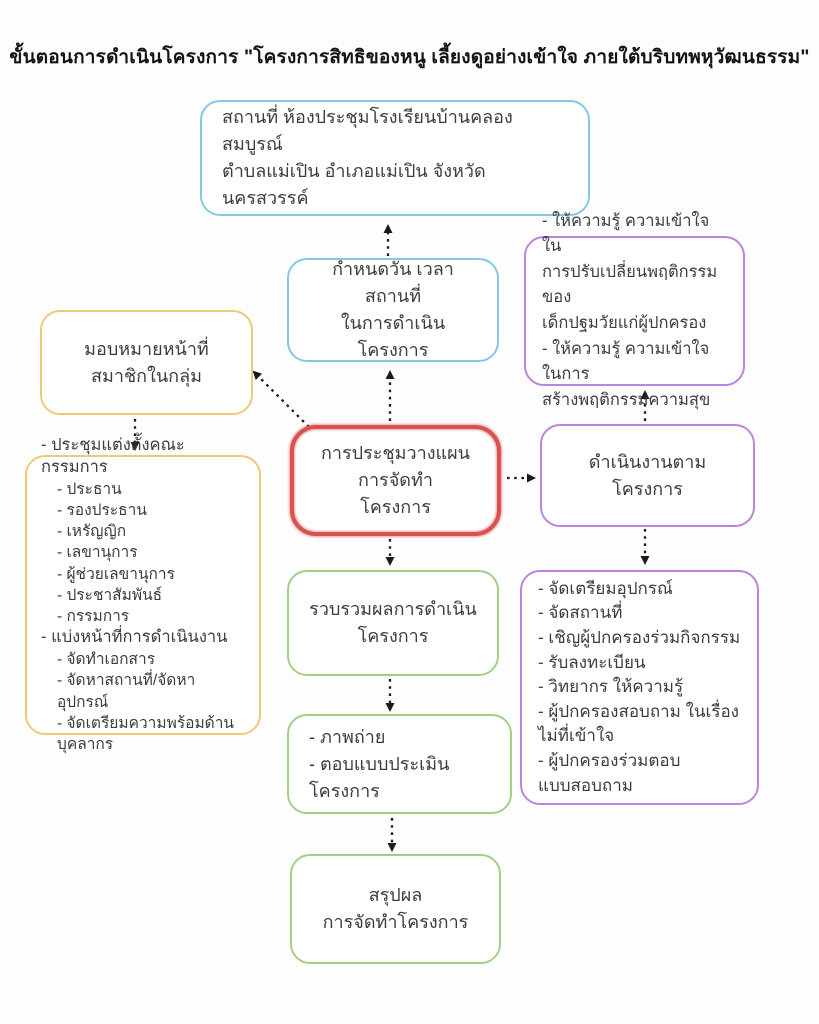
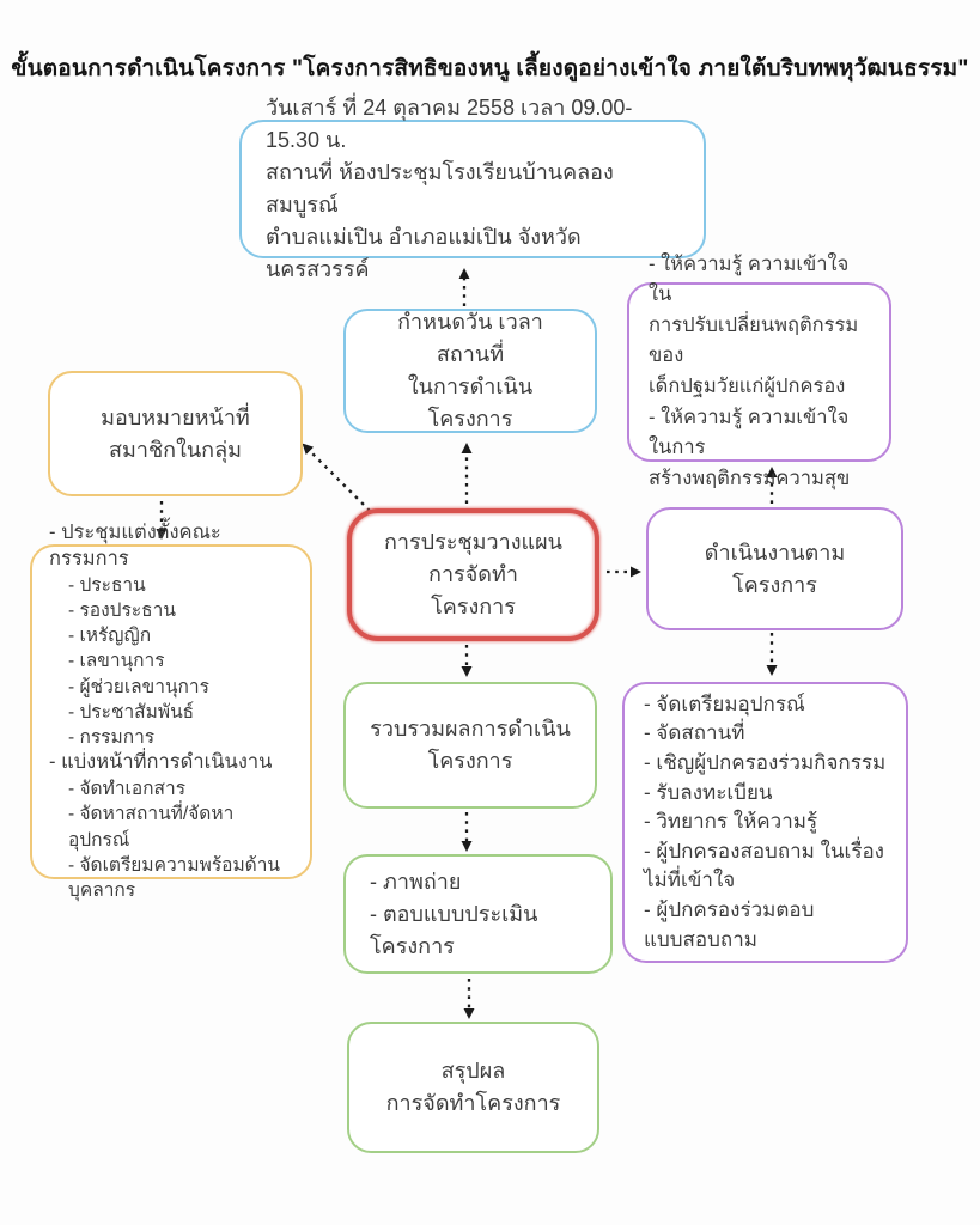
  ขั้นตอนการดำเนินโครงการ "โครงการสิทธิของหนู เลี้ยงดูอย่างเข้าใจ ภายใต้บริบทพหุวัฒนธรรม"
+ วันเสาร์ ที่ 24 ตุลาคม 2558 เวลา 09.00-15.30 น.
  สถานที่ ห้องประชุมโรงเรียนบ้านคลองสมบูรณ์
  ตำบลแม่เปิน อำเภอแม่เปิน จังหวัดนครสวรรค์
  กำหนดวัน เวลา สถานที่
  ในการดำเนินโครงการ
  - ให้ความรู้ ความเข้าใจใน
  การปรับเปลี่ยนพฤติกรรมของ
  เด็กปฐมวัยแก่ผู้ปกครอง
  - ให้ความรู้ ความเข้าใจในการ
  สร้างพฤติกรรมความสุข
  มอบหมายหน้าที่
  สมาชิกในกลุ่ม
  การประชุมวางแผนการจัดทำ
  โครงการ
  ดำเนินงานตามโครงการ
  - ประชุมแต่งตั้งคณะกรรมการ
  - ประธาน
  - รองประธาน
  - เหรัญญิก
  - เลขานุการ
  - ผู้ช่วยเลขานุการ
  - ประชาสัมพันธ์
  - กรรมการ
  - แบ่งหน้าที่การดำเนินงาน
  - จัดทำเอกสาร
  - จัดหาสถานที่/จัดหาอุปกรณ์
  - จัดเตรียมความพร้อมด้านบุคลากร
  รวบรวมผลการดำเนิน
  โครงการ
  - จัดเตรียมอุปกรณ์
  - จัดสถานที่
  - เชิญผู้ปกครองร่วมกิจกรรม
  - รับลงทะเบียน
  - วิทยากร ให้ความรู้
  - ผู้ปกครองสอบถาม ในเรื่องไม่ที่เข้าใจ
  - ผู้ปกครองร่วมตอบแบบสอบถาม
  - ภาพถ่าย
  - ตอบแบบประเมินโครงการ
  สรุปผล
  การจัดทำโครงการ
